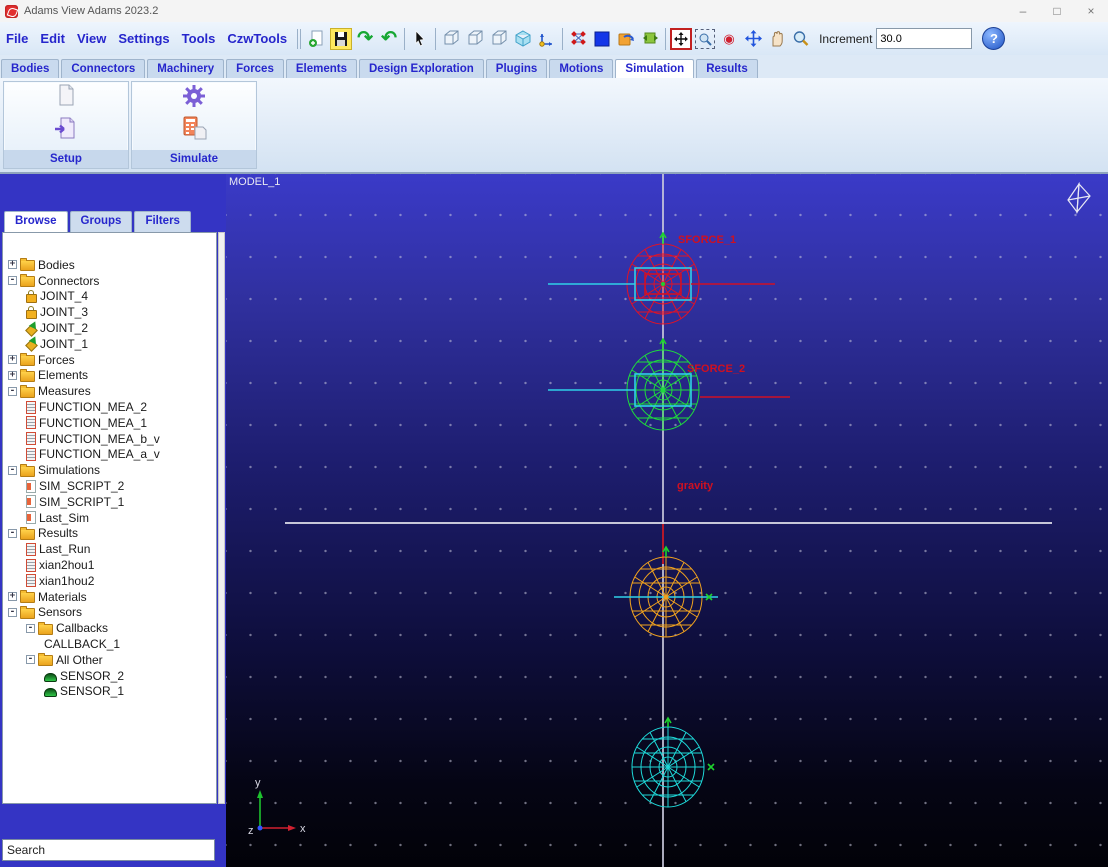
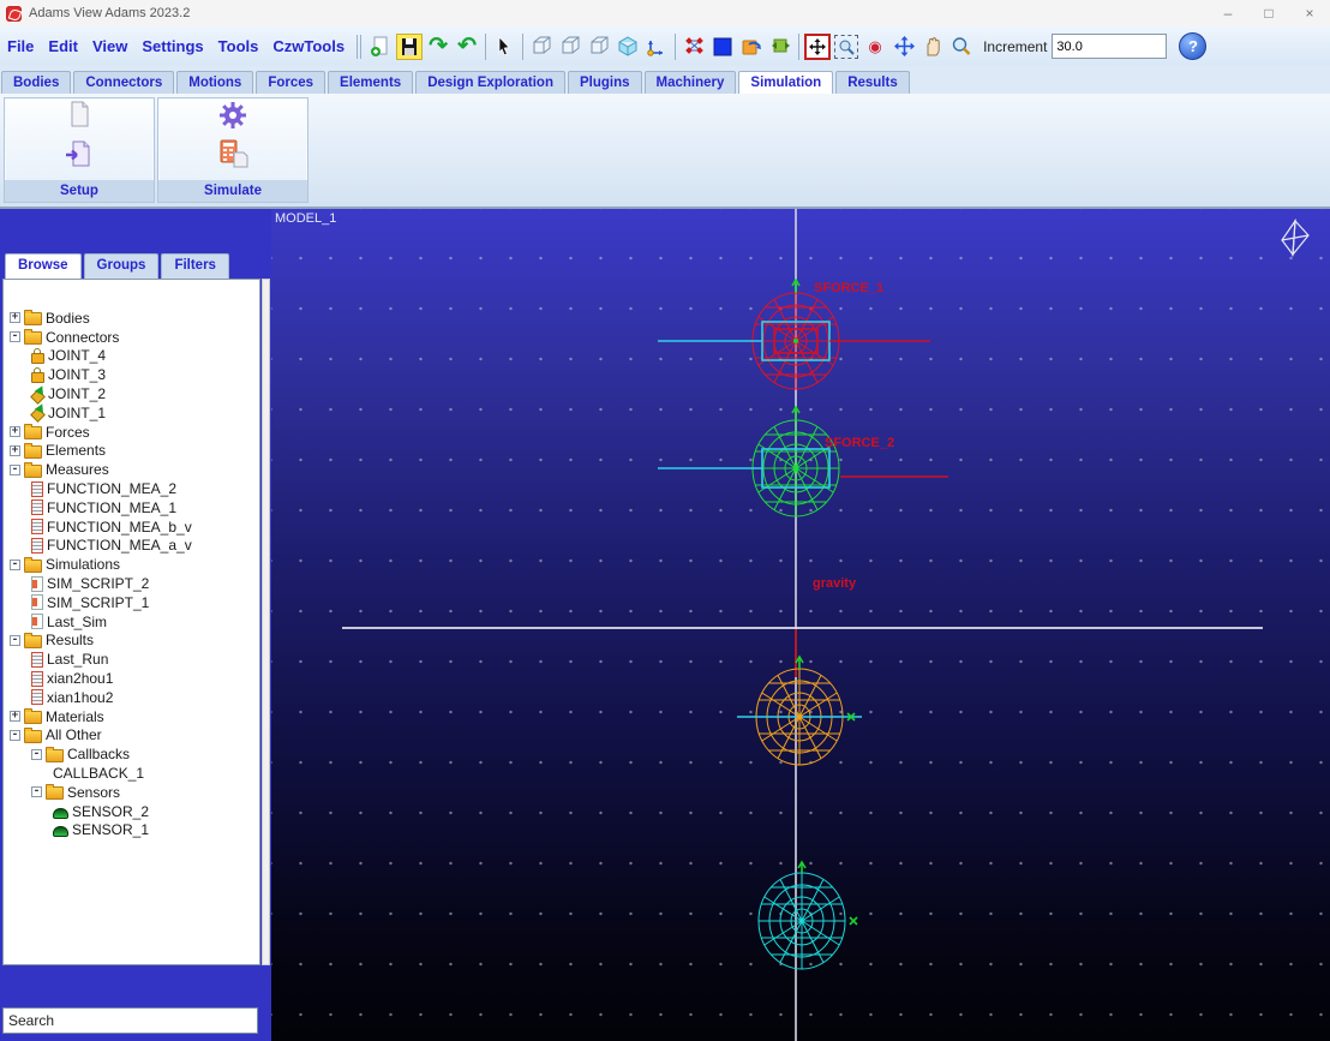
  Adams View Adams 2023.2
  –
  □
  ×
  File
  Edit
  View
  Settings
  Tools
  CzwTools
  ↷
  ↶
  ◉
  Increment
  30.0
  ?
  Bodies
  Connectors
- Machinery
+ Motions
  Forces
  Elements
  Design Exploration
  Plugins
- Motions
+ Machinery
  Simulation
  Results
  Setup
  Simulate
  Browse
  Groups
  Filters
  +
  Bodies
  -
  Connectors
  JOINT_4
  JOINT_3
  JOINT_2
  JOINT_1
  +
  Forces
  +
  Elements
  -
  Measures
  FUNCTION_MEA_2
  FUNCTION_MEA_1
  FUNCTION_MEA_b_v
  FUNCTION_MEA_a_v
  -
  Simulations
  SIM_SCRIPT_2
  SIM_SCRIPT_1
  Last_Sim
  -
  Results
  Last_Run
  xian2hou1
  xian1hou2
  +
  Materials
  -
- Sensors
+ All Other
  -
  Callbacks
  CALLBACK_1
  -
- All Other
+ Sensors
  SENSOR_2
  SENSOR_1
  Search
  MODEL_1
  SFORCE_1
  SFORCE_2
  gravity
- y
- x
- z
